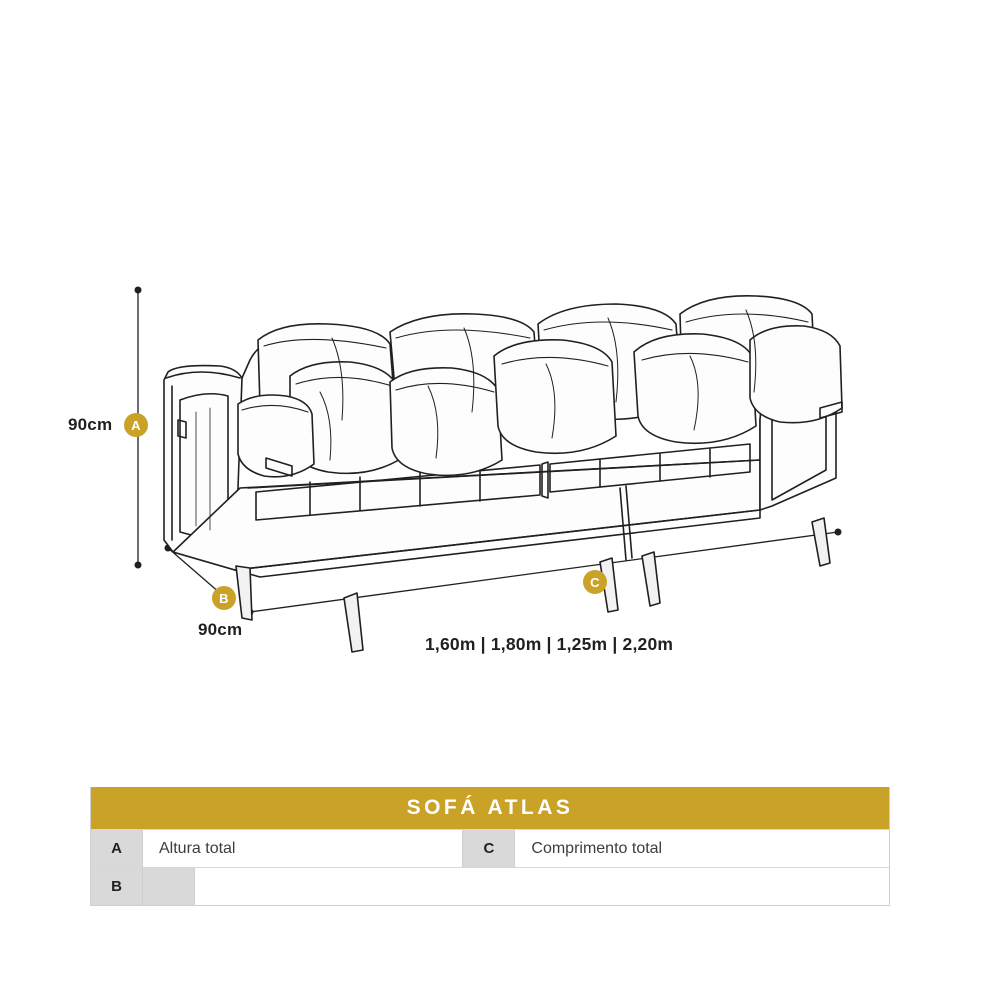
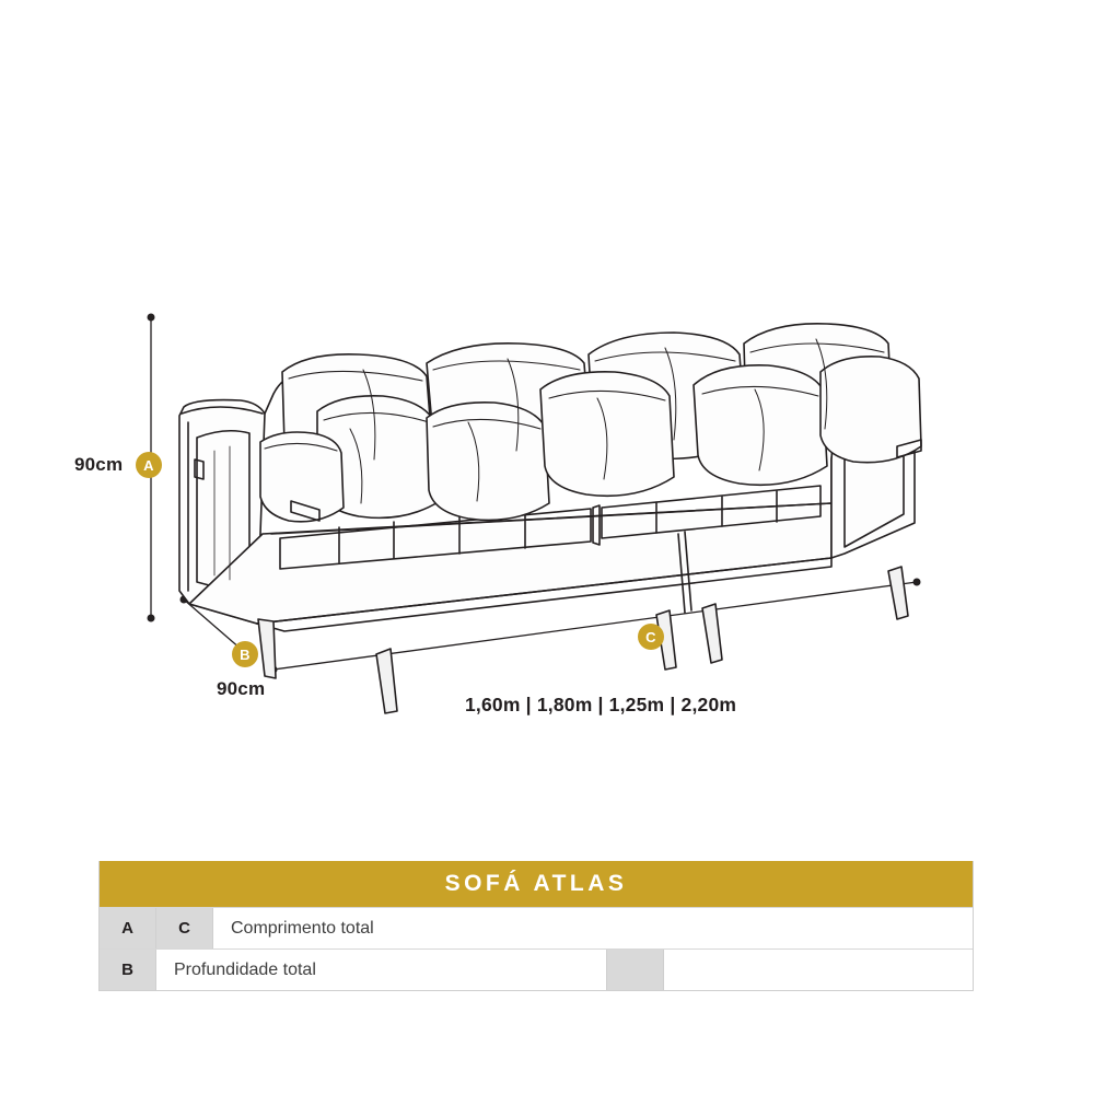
  90cm
  A
  90cm
  B
  1,60m | 1,80m | 1,25m | 2,20m
  C
  SOFÁ ATLAS
  A
- Altura total
  C
  Comprimento total
  B
+ Profundidade total
